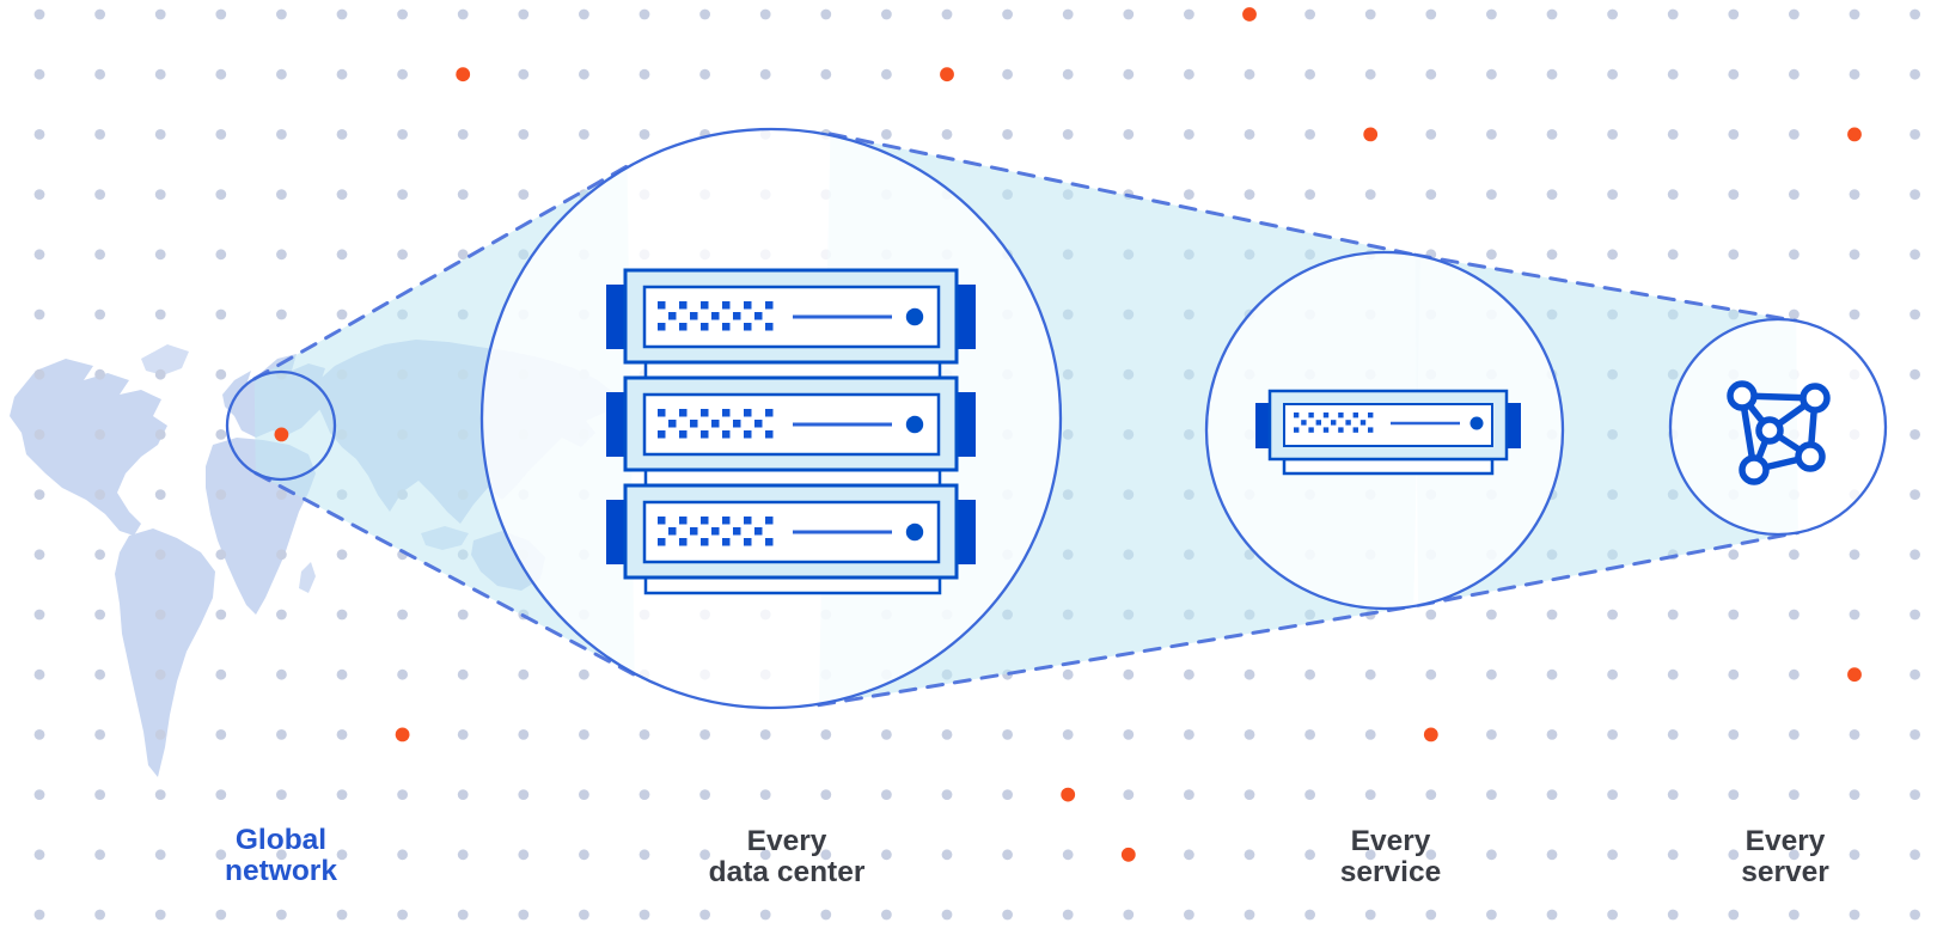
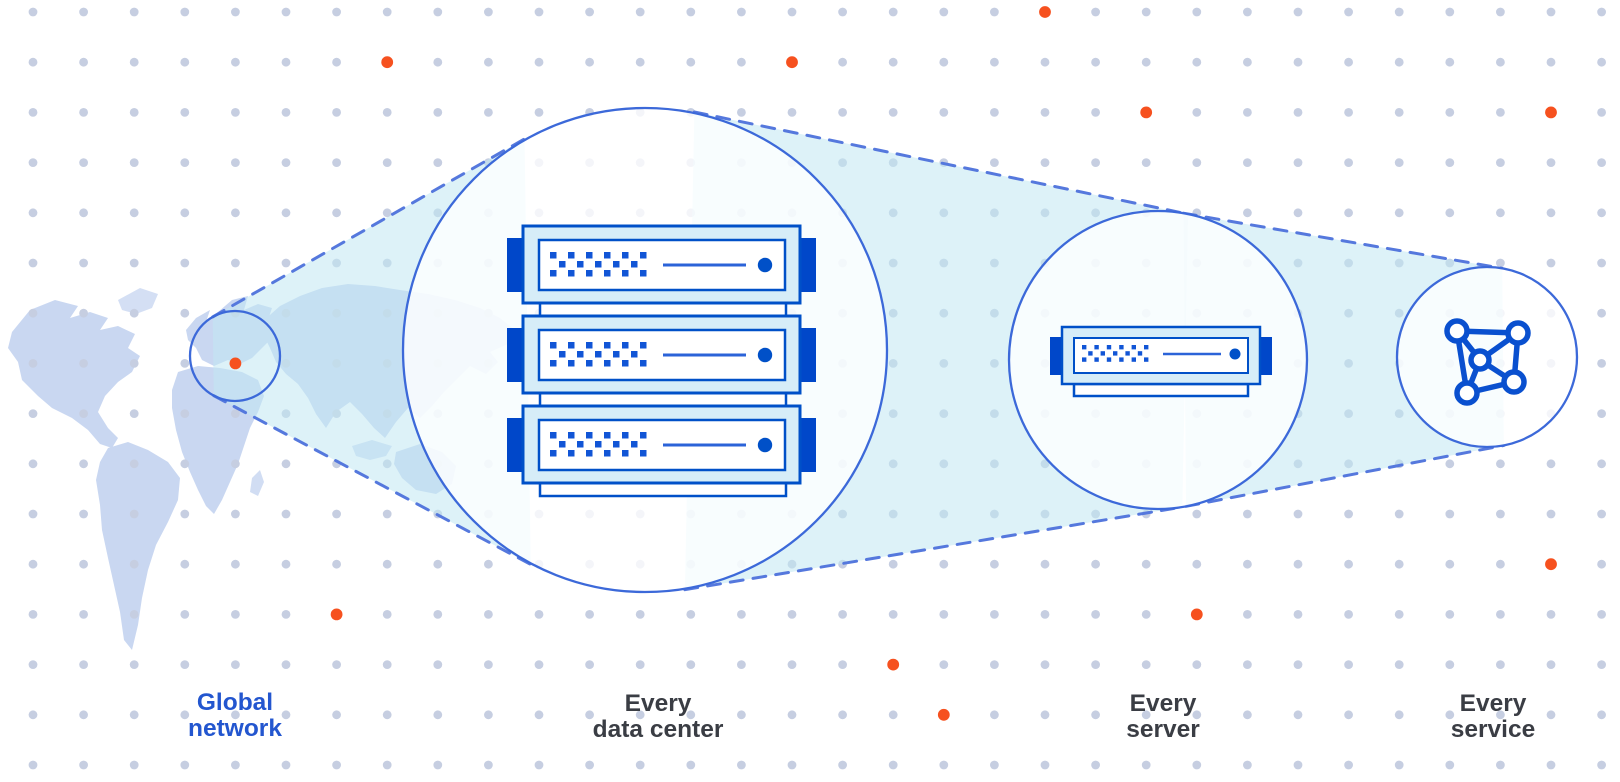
  Global
  network
  Every
  data center
  Every
- service
+ server
  Every
- server
+ service
